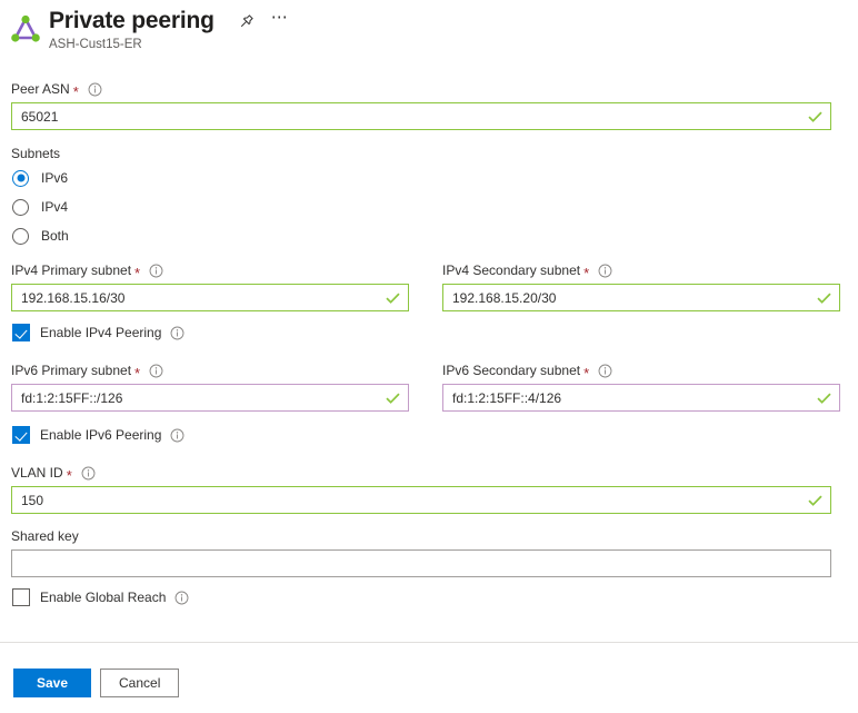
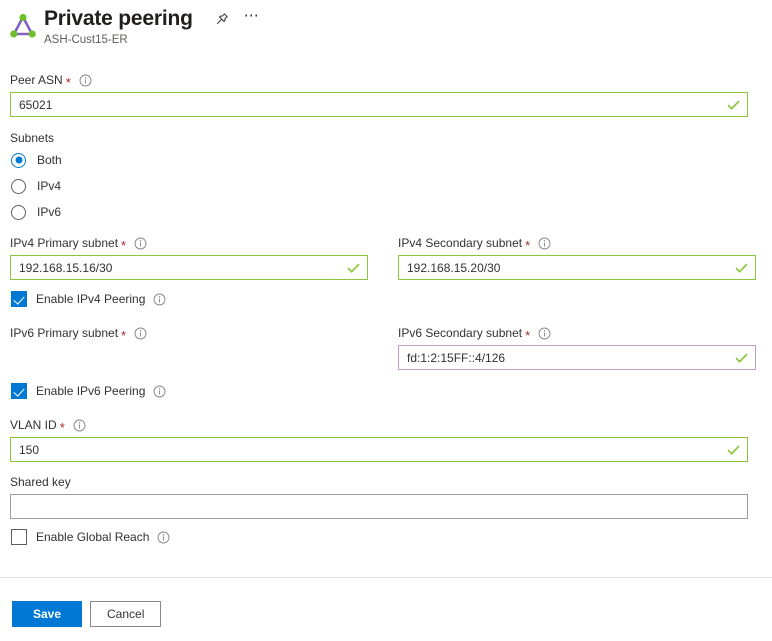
  Private peering
  ⋯
  ASH-Cust15-ER
  Peer ASN
  *
  65021
  Subnets
- IPv6
+ Both
  IPv4
- Both
+ IPv6
  IPv4 Primary subnet
  *
  192.168.15.16/30
  IPv4 Secondary subnet
  *
  192.168.15.20/30
  Enable IPv4 Peering
  IPv6 Primary subnet
  *
- fd:1:2:15FF::/126
  IPv6 Secondary subnet
  *
  fd:1:2:15FF::4/126
  Enable IPv6 Peering
  VLAN ID
  *
  150
  Shared key
  Enable Global Reach
  Save
  Cancel
